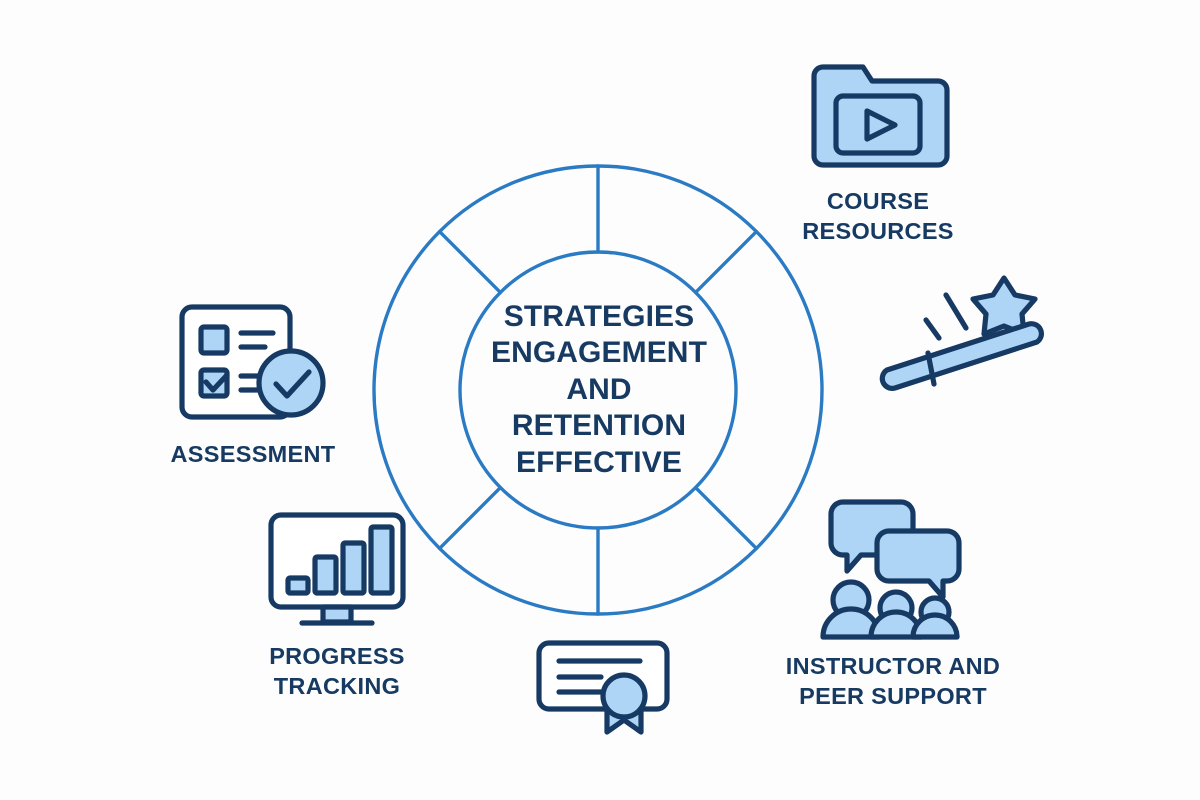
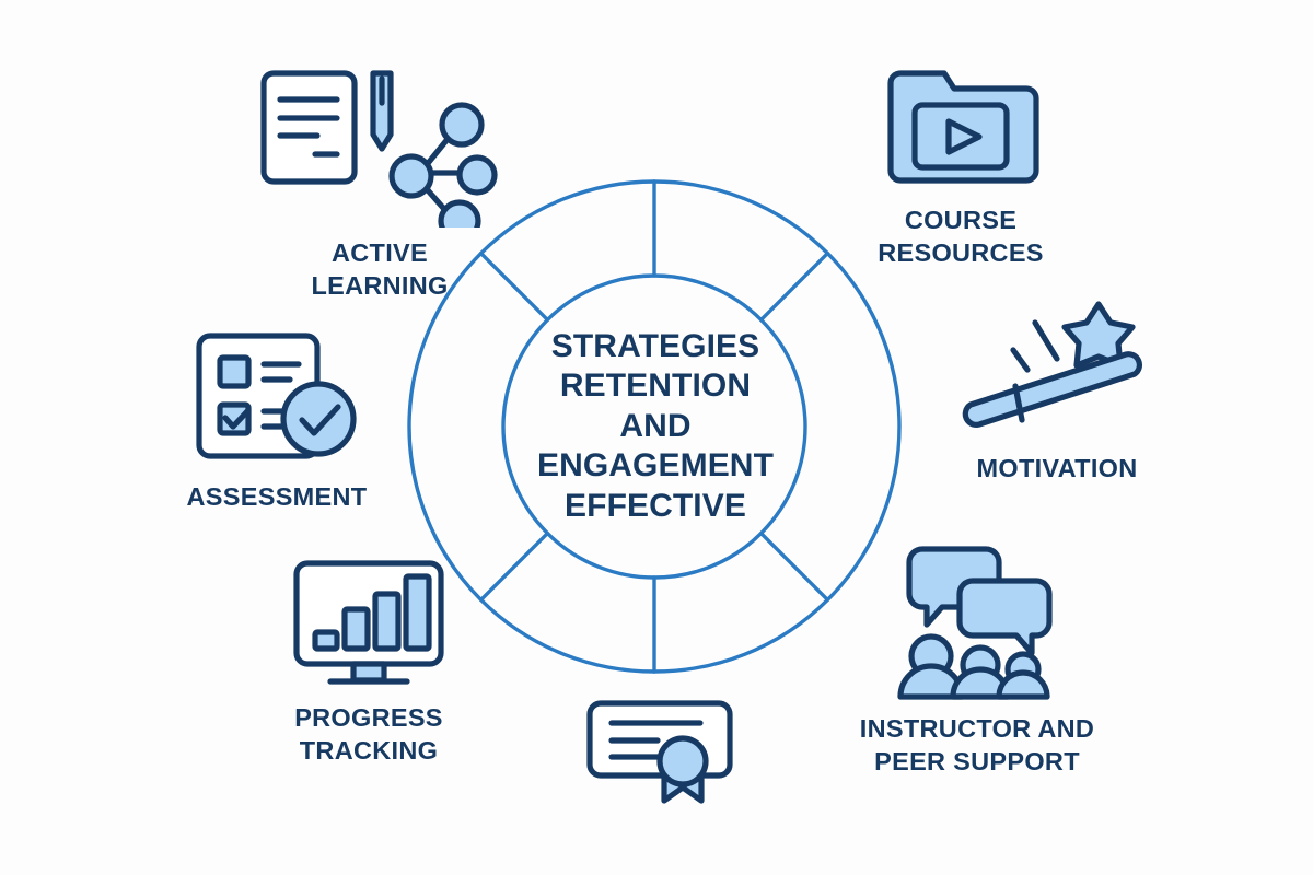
  STRATEGIES
- ENGAGEMENT
+ RETENTION
  AND
- RETENTION
+ ENGAGEMENT
  EFFECTIVE
+ ACTIVE
+ LEARNING
  COURSE
  RESOURCES
+ MOTIVATION
  INSTRUCTOR AND
  PEER SUPPORT
  ASSESSMENT
  PROGRESS
  TRACKING
